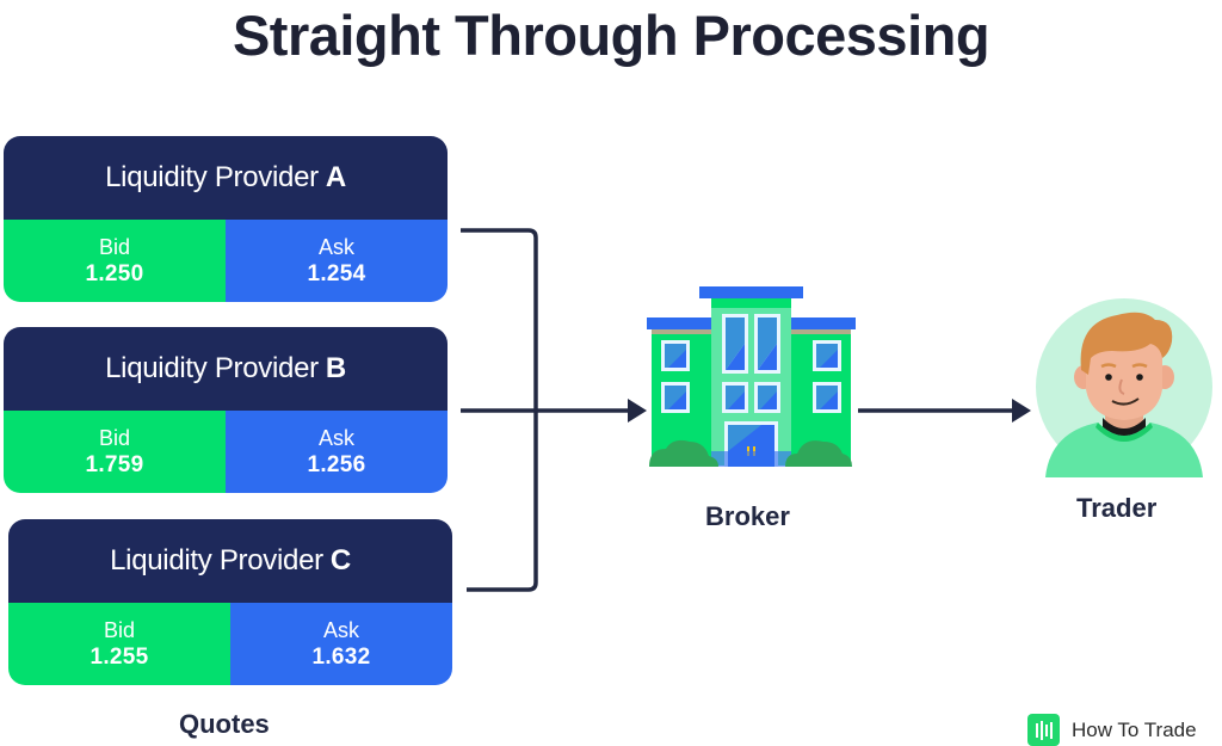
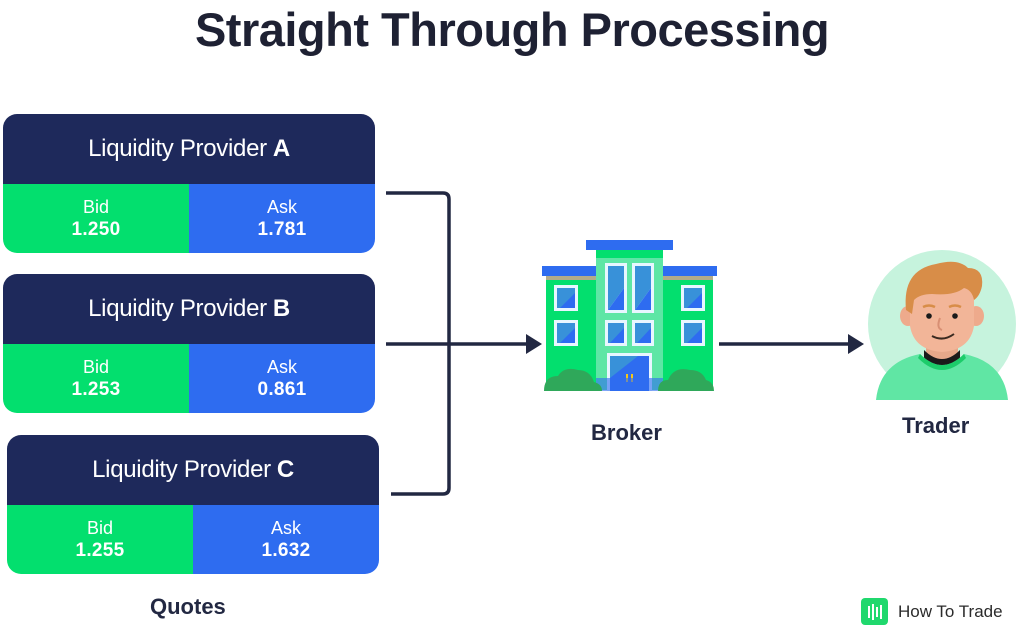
  Straight Through Processing
  Liquidity Provider
  A
  Bid
  1.250
  Ask
- 1.254
+ 1.781
  Liquidity Provider
  B
  Bid
- 1.759
+ 1.253
  Ask
- 1.256
+ 0.861
  Liquidity Provider
  C
  Bid
  1.255
  Ask
  1.632
  Quotes
  Broker
  Trader
  How To Trade
